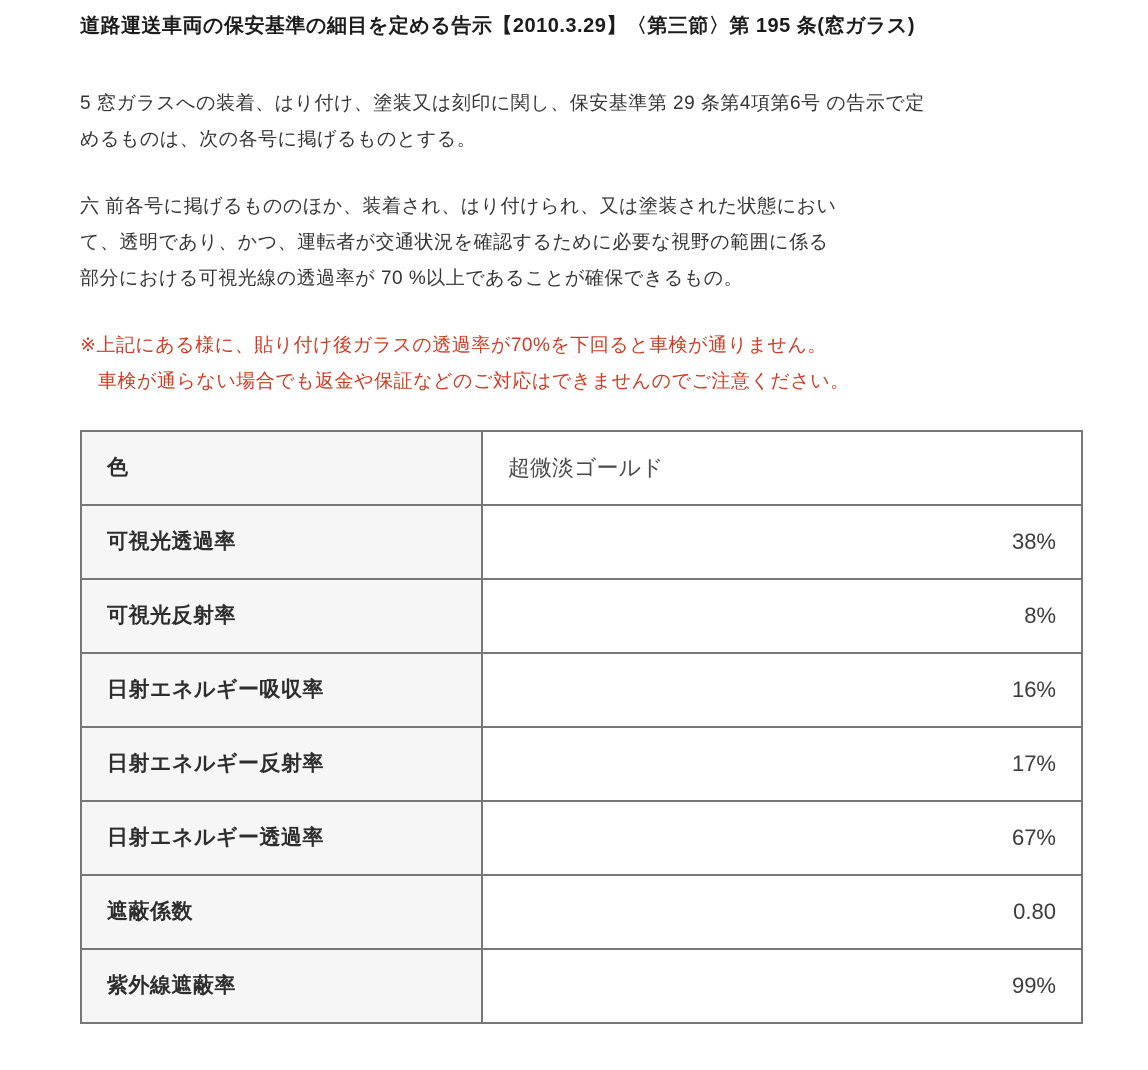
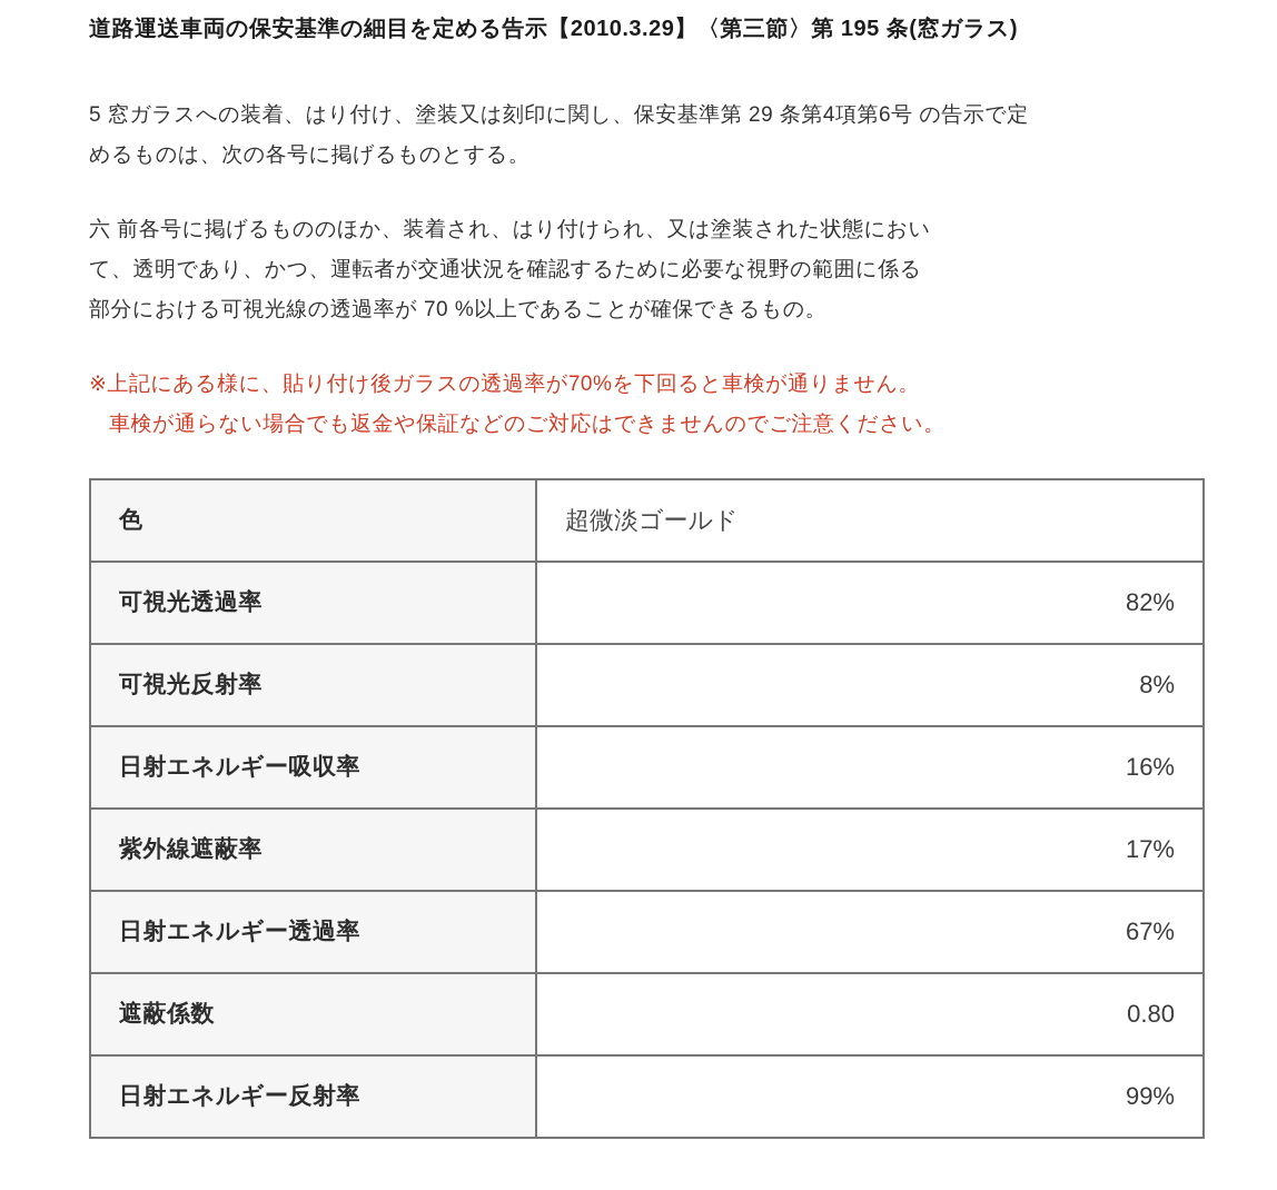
  道路運送車両の保安基準の細目を定める告示【2010.3.29】〈第三節〉第 195 条(窓ガラス)
  5 窓ガラスへの装着、はり付け、塗装又は刻印に関し、保安基準第 29 条第4項第6号 の告示で定
  めるものは、次の各号に掲げるものとする。
  六 前各号に掲げるもののほか、装着され、はり付けられ、又は塗装された状態におい
  て、透明であり、かつ、運転者が交通状況を確認するために必要な視野の範囲に係る
  部分における可視光線の透過率が 70 %以上であることが確保できるもの。
  ※上記にある様に、貼り付け後ガラスの透過率が70%を下回ると車検が通りません。
  車検が通らない場合でも返金や保証などのご対応はできませんのでご注意ください。
  色	超微淡ゴールド
- 可視光透過率	38%
+ 可視光透過率	82%
  可視光反射率	8%
  日射エネルギー吸収率	16%
- 日射エネルギー反射率	17%
+ 紫外線遮蔽率	17%
  日射エネルギー透過率	67%
  遮蔽係数	0.80
- 紫外線遮蔽率	99%
+ 日射エネルギー反射率	99%
